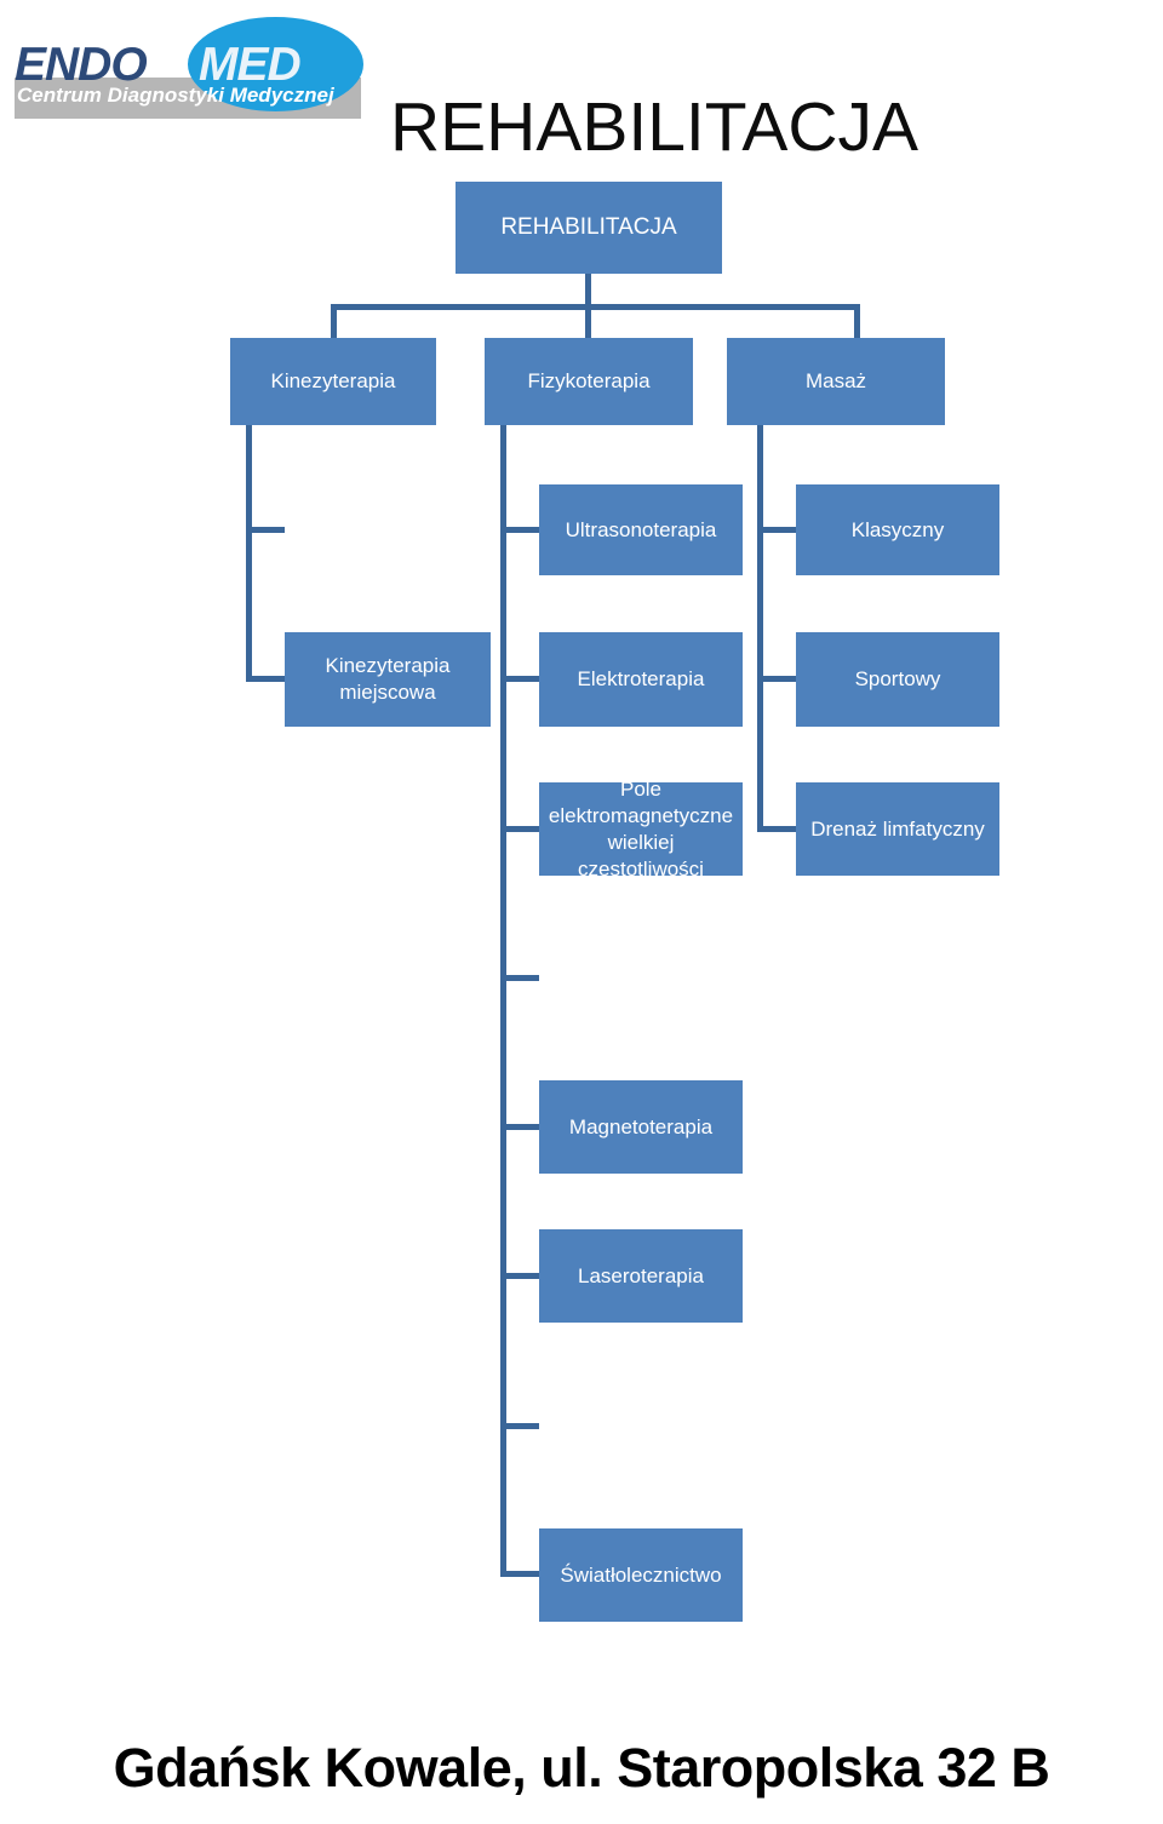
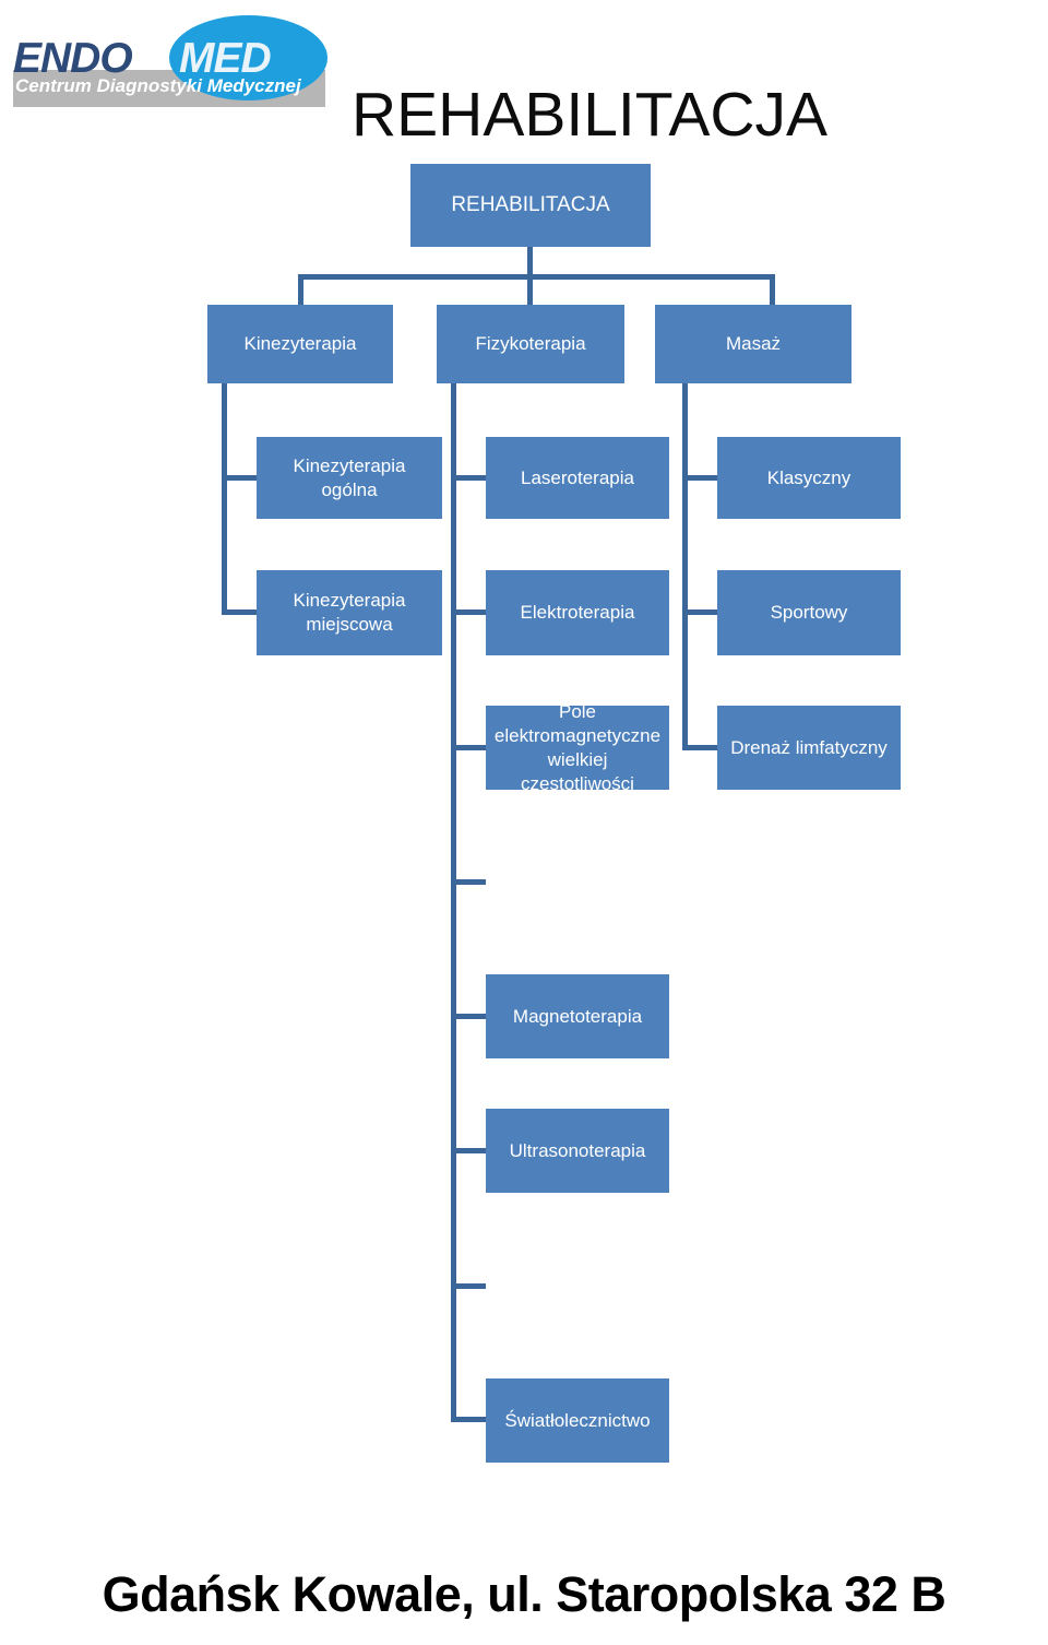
  ENDO
  MED
  Centrum Diagnostyki Medycznej
  REHABILITACJA
  REHABILITACJA
  Kinezyterapia
  Fizykoterapia
  Masaż
+ Kinezyterapia ogólna
  Kinezyterapia miejscowa
- Ultrasonoterapia
+ Laseroterapia
  Elektroterapia
  Pole elektromagnetyczne wielkiej częstotliwości
  Magnetoterapia
- Laseroterapia
+ Ultrasonoterapia
  Światłolecznictwo
  Klasyczny
  Sportowy
  Drenaż limfatyczny
  Gdańsk Kowale, ul. Staropolska 32 B
